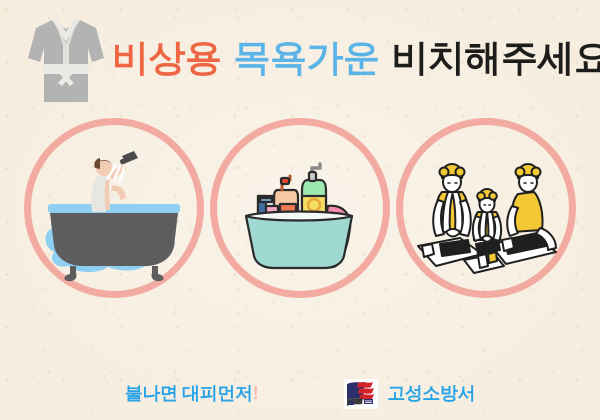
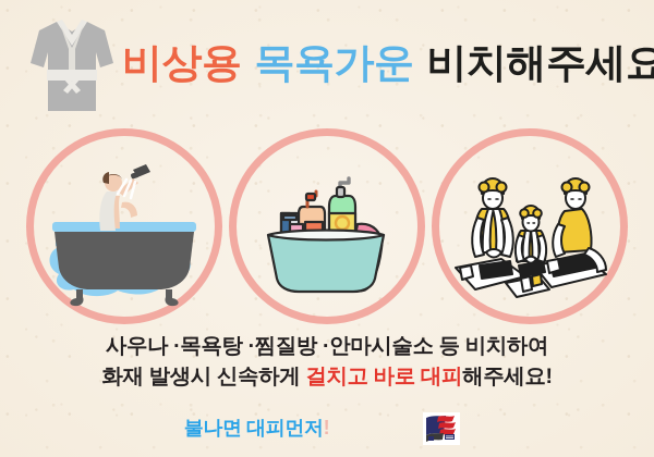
  비상용
  목욕가운
  비치해주세요
+ 사우나 ·목욕탕 ·찜질방 ·안마시술소 등 비치하여
+ 화재 발생시 신속하게 걸치고 바로 대피해주세요!
  불나면 대피먼저!
- 고성소방서
